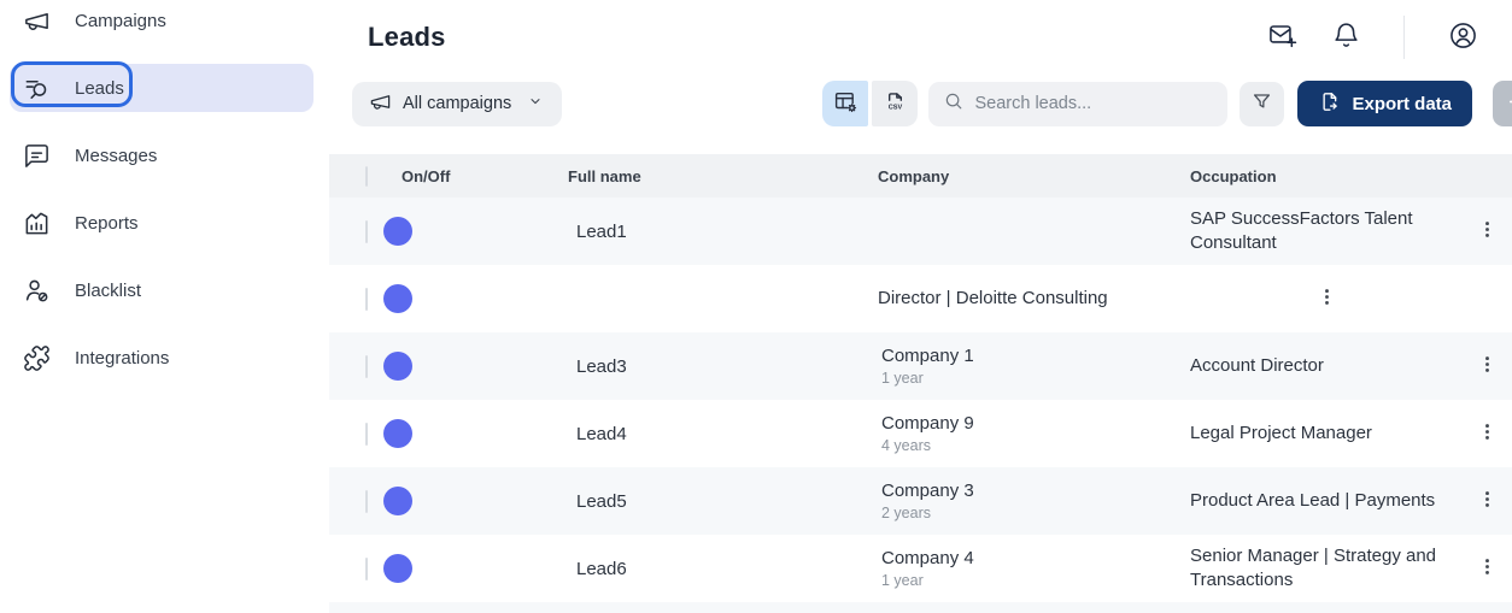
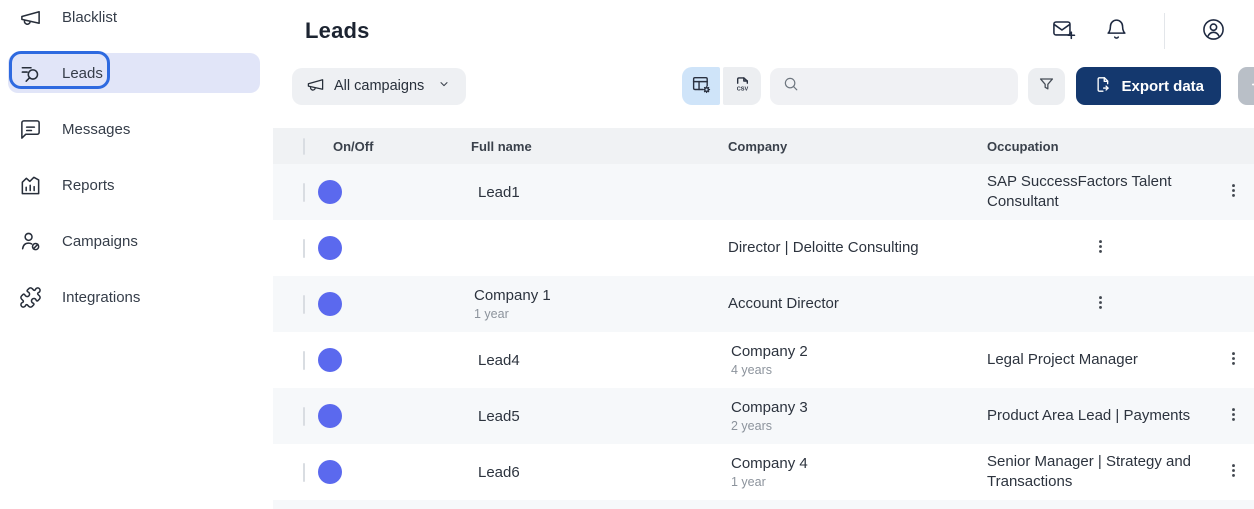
- Campaigns
+ Blacklist
  Leads
  Messages
  Reports
- Blacklist
+ Campaigns
  Integrations
  Leads
  All campaigns
- Search leads...
  Export data
  On/Off
  Full name
  Company
  Occupation
  Lead1
  SAP SuccessFactors Talent Consultant
  Director | Deloitte Consulting
- Lead3
  Company 1
  1 year
  Account Director
  Lead4
- Company 9
+ Company 2
  4 years
  Legal Project Manager
  Lead5
  Company 3
  2 years
  Product Area Lead | Payments
  Lead6
  Company 4
  1 year
  Senior Manager | Strategy and Transactions
